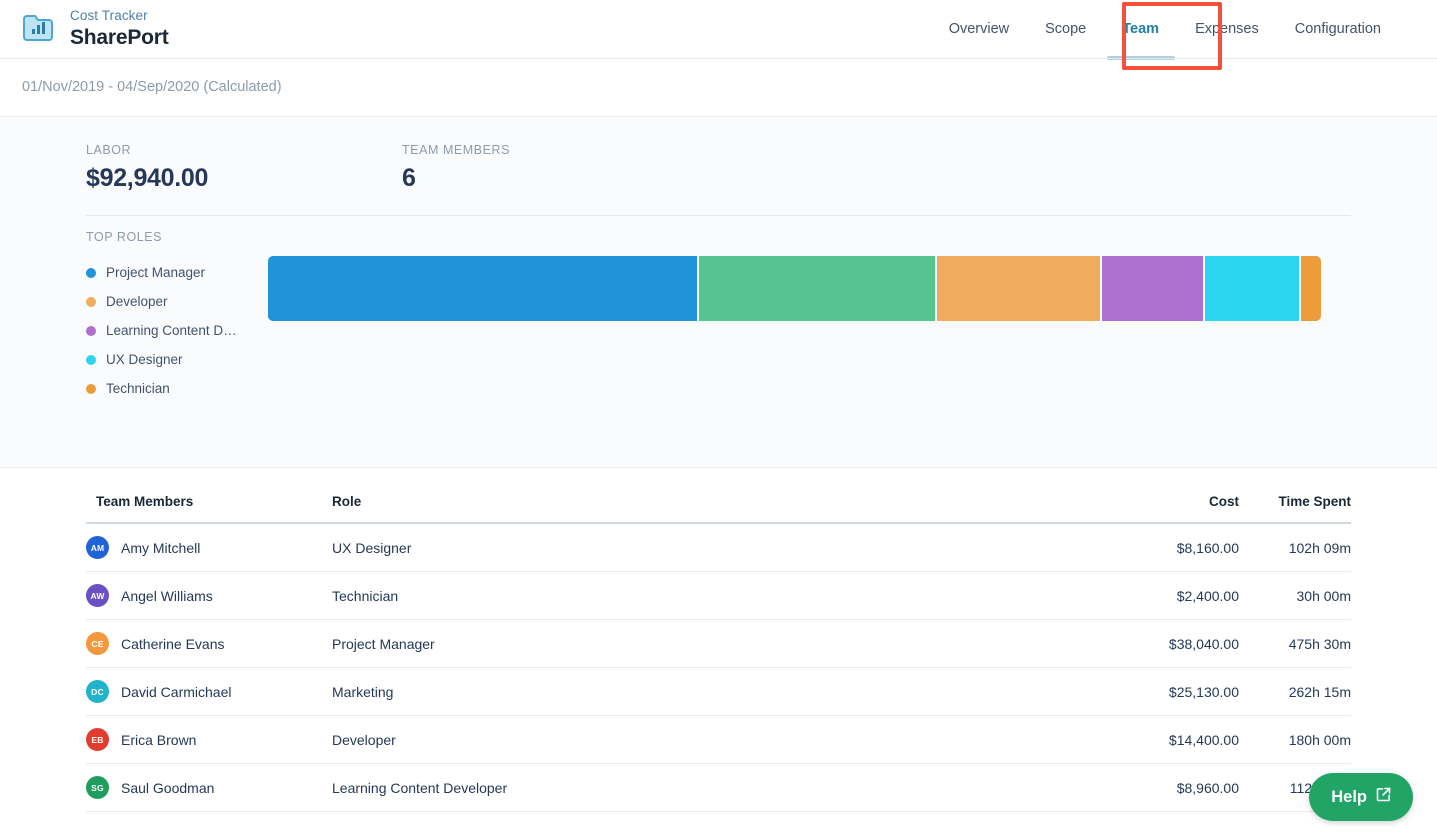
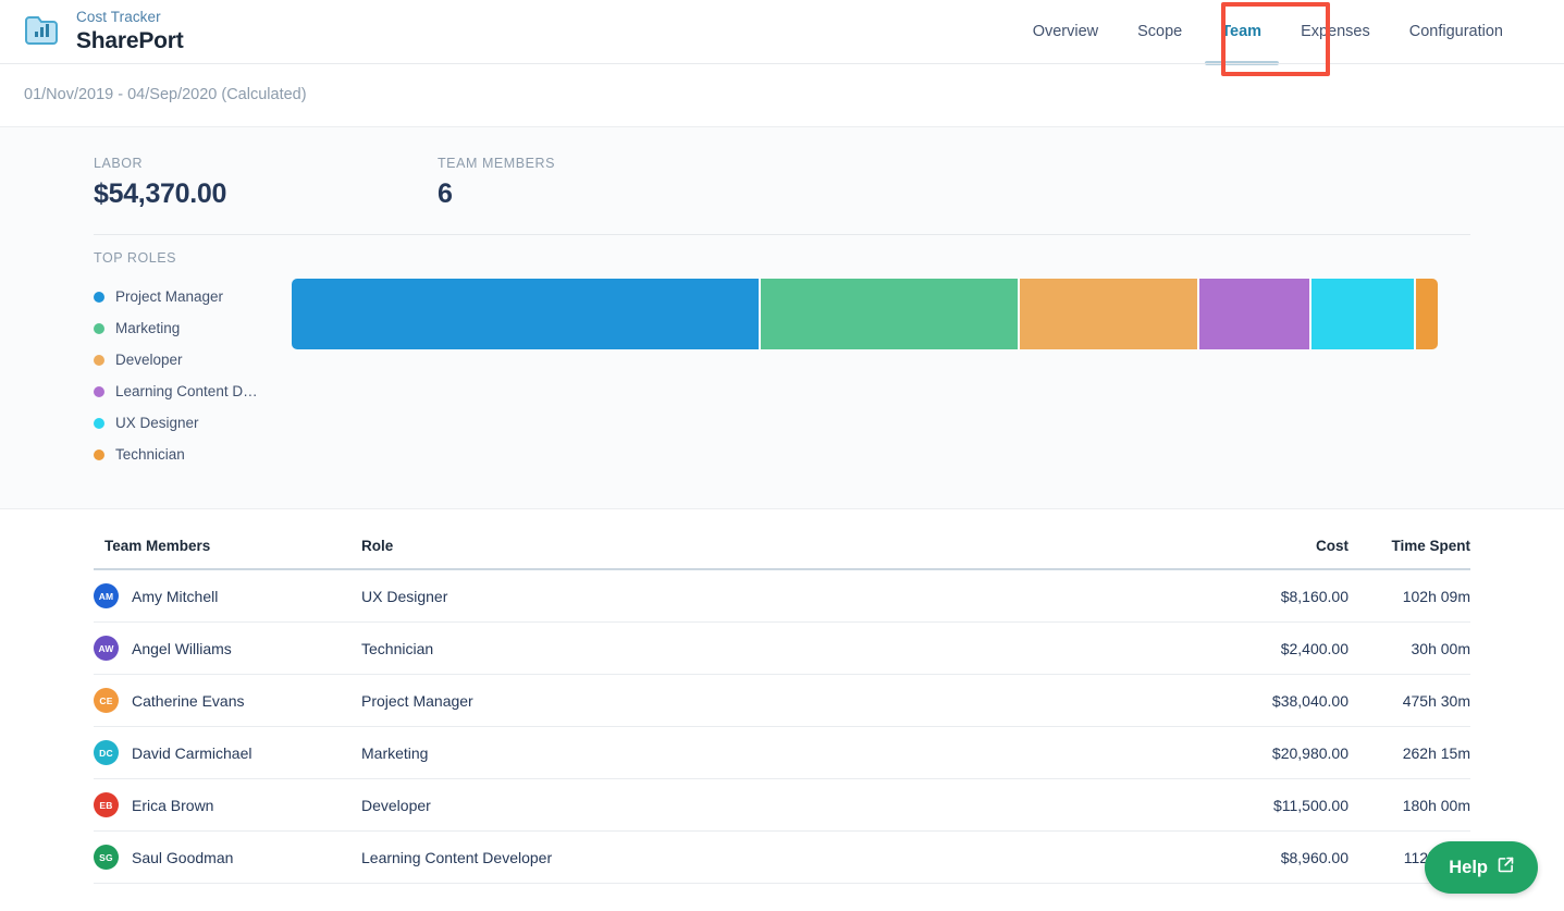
  Cost Tracker
  SharePort
  Overview
  Scope
  Team
  Expenses
  Configuration
  01/Nov/2019 - 04/Sep/2020 (Calculated)
  LABOR
- $92,940.00
+ $54,370.00
  TEAM MEMBERS
  6
  TOP ROLES
  Project Manager
+ Marketing
  Developer
  Learning Content De..
  UX Designer
  Technician
  Team Members	Role	Cost	Time Spent
  AM Amy Mitchell	UX Designer	$8,160.00	102h 09m
  AW Angel Williams	Technician	$2,400.00	30h 00m
  CE Catherine Evans	Project Manager	$38,040.00	475h 30m
- DC David Carmichael	Marketing	$25,130.00	262h 15m
+ DC David Carmichael	Marketing	$20,980.00	262h 15m
- EB Erica Brown	Developer	$14,400.00	180h 00m
+ EB Erica Brown	Developer	$11,500.00	180h 00m
  SG Saul Goodman	Learning Content Developer	$8,960.00	112
  Help
